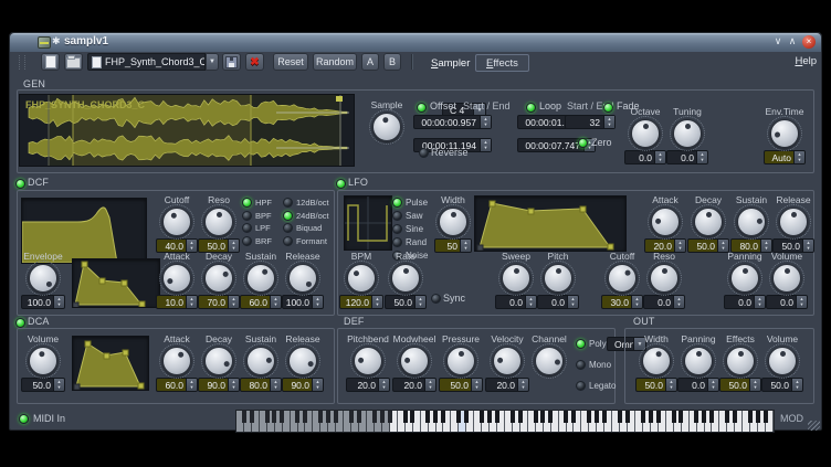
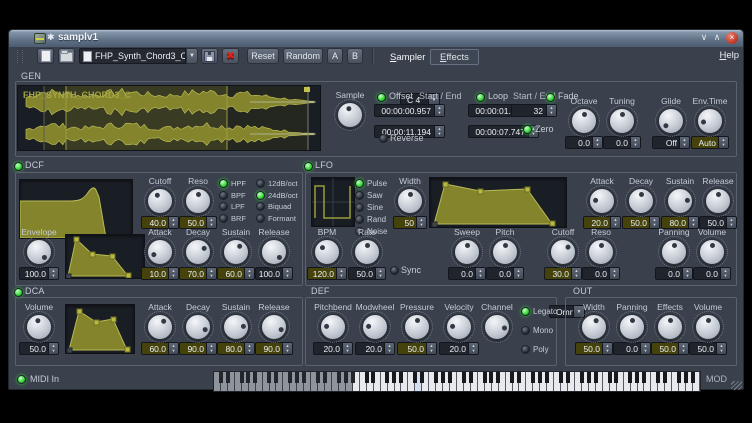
  ✱
  samplv1
  ∨
  ∧
  ×
  FHP_Synth_Chord3_C
  ✖
  Reset
  Random
  A
  B
  S
  ampler
  E
  ffects
  Help
  GEN
  FHP_SYNTH_CHORD3_C
  Sample
  C 4
  Offset
  Start / End
  00:00:00.957
  00:00:11.194
  Reverse
  Loop
  Start / E
  00:00:01.
  00:00:07.74
  Fade
  32
  Zero
  Octave
  0.0
  Tuning
  0.0
+ Glide
+ Off
  Env.Time
  Auto
  DCF
  Cutoff
  40.0
  Reso
  50.0
  HPF
  BPF
  LPF
  BRF
  12dB/oct
  24dB/oct
  Biquad
  Formant
  Envelope
  100.0
  Attack
  10.0
  Decay
  70.0
  Sustain
  60.0
  Release
  100.0
  LFO
  Pulse
  Saw
  Sine
  Rand
  Noise
  Width
  50
  Attack
  20.0
  Decay
  50.0
  Sustain
  80.0
  Release
  50.0
  BPM
  120.0
  Rate
  50.0
  Sync
  Sweep
  0.0
  Pitch
  0.0
  Cutoff
  30.0
  Reso
  0.0
  Panning
  0.0
  Volume
  0.0
  DCA
  Volume
  50.0
  Attack
  60.0
  Decay
  90.0
  Sustain
  80.0
  Release
  90.0
  DEF
  Pitchbend
  20.0
  Modwheel
  20.0
  Pressure
  50.0
  Velocity
  20.0
  Channel
- Poly
+ Legato
  Mono
- Legato
+ Poly
  OUT
  Width
  50.0
  Panning
  0.0
  Effects
  50.0
  Volume
  50.0
  MIDI In
  MOD
